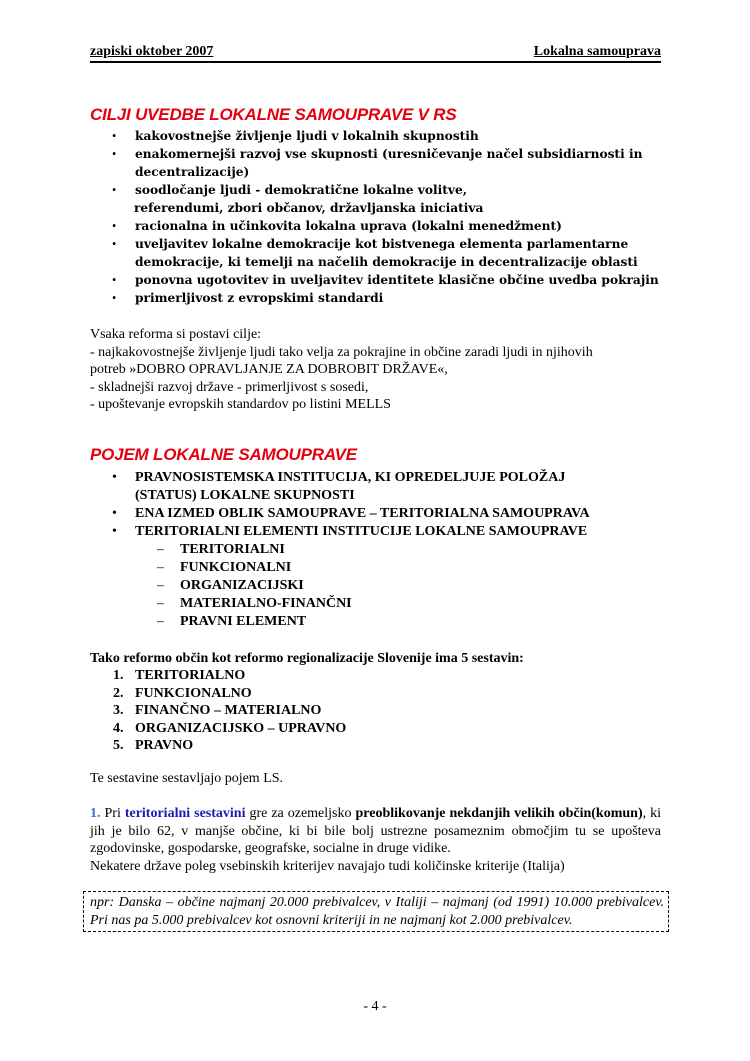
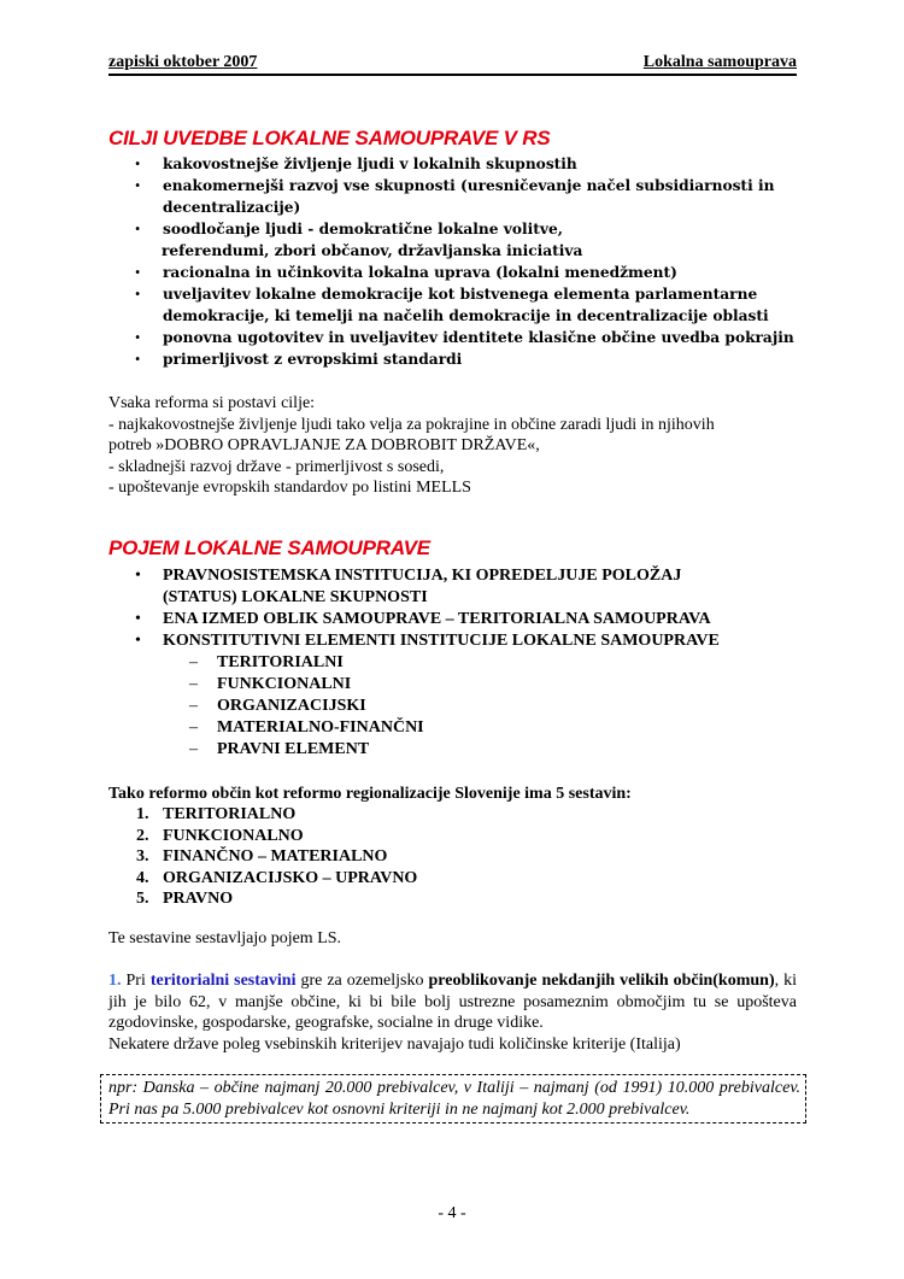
  zapiski oktober 2007
  Lokalna samouprava
  CILJI UVEDBE LOKALNE SAMOUPRAVE V RS
  •
  kakovostnejše življenje ljudi v lokalnih skupnostih
  •
  enakomernejši razvoj vse skupnosti (uresničevanje načel subsidiarnosti in
  decentralizacije)
  •
  soodločanje ljudi - demokratične lokalne volitve,
  referendumi, zbori občanov, državljanska iniciativa
  •
  racionalna in učinkovita lokalna uprava (lokalni menedžment)
  •
  uveljavitev lokalne demokracije kot bistvenega elementa parlamentarne
  demokracije, ki temelji na načelih demokracije in decentralizacije oblasti
  •
  ponovna ugotovitev in uveljavitev identitete klasične občine uvedba pokrajin
  •
  primerljivost z evropskimi standardi
  Vsaka reforma si postavi cilje:
  - najkakovostnejše življenje ljudi tako velja za pokrajine in občine zaradi ljudi in njihovih
  potreb »DOBRO OPRAVLJANJE ZA DOBROBIT DRŽAVE«,
  - skladnejši razvoj države - primerljivost s sosedi,
  - upoštevanje evropskih standardov po listini MELLS
  POJEM LOKALNE SAMOUPRAVE
  •
  PRAVNOSISTEMSKA INSTITUCIJA, KI OPREDELJUJE POLOŽAJ
  (STATUS) LOKALNE SKUPNOSTI
  •
  ENA IZMED OBLIK SAMOUPRAVE – TERITORIALNA SAMOUPRAVA
  •
- TERITORIALNI ELEMENTI INSTITUCIJE LOKALNE SAMOUPRAVE
+ KONSTITUTIVNI ELEMENTI INSTITUCIJE LOKALNE SAMOUPRAVE
  –
  TERITORIALNI
  –
  FUNKCIONALNI
  –
  ORGANIZACIJSKI
  –
  MATERIALNO-FINANČNI
  –
  PRAVNI ELEMENT
  Tako reformo občin kot reformo regionalizacije Slovenije ima 5 sestavin:
  1.
  TERITORIALNO
  2.
  FUNKCIONALNO
  3.
  FINANČNO – MATERIALNO
  4.
  ORGANIZACIJSKO – UPRAVNO
  5.
  PRAVNO
  Te sestavine sestavljajo pojem LS.
  1. Pri teritorialni sestavini gre za ozemeljsko preoblikovanje nekdanjih velikih občin(komun), ki jih je bilo 62, v manjše občine, ki bi bile bolj ustrezne posameznim območjim tu se upošteva zgodovinske, gospodarske, geografske, socialne in druge vidike.
  Nekatere države poleg vsebinskih kriterijev navajajo tudi količinske kriterije (Italija)
  npr: Danska – občine najmanj 20.000 prebivalcev, v Italiji – najmanj (od 1991) 10.000 prebivalcev. Pri nas pa 5.000 prebivalcev kot osnovni kriteriji in ne najmanj kot 2.000 prebivalcev.
  - 4 -
